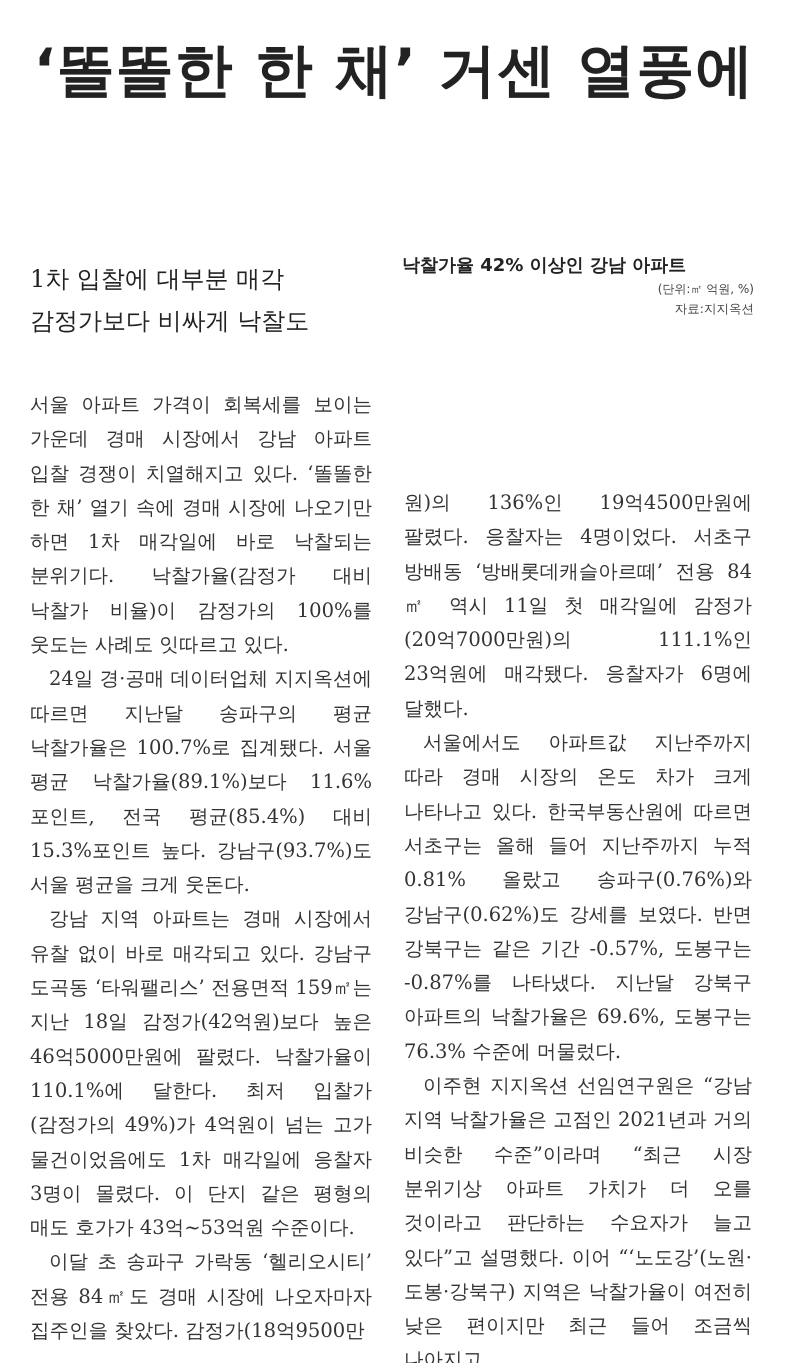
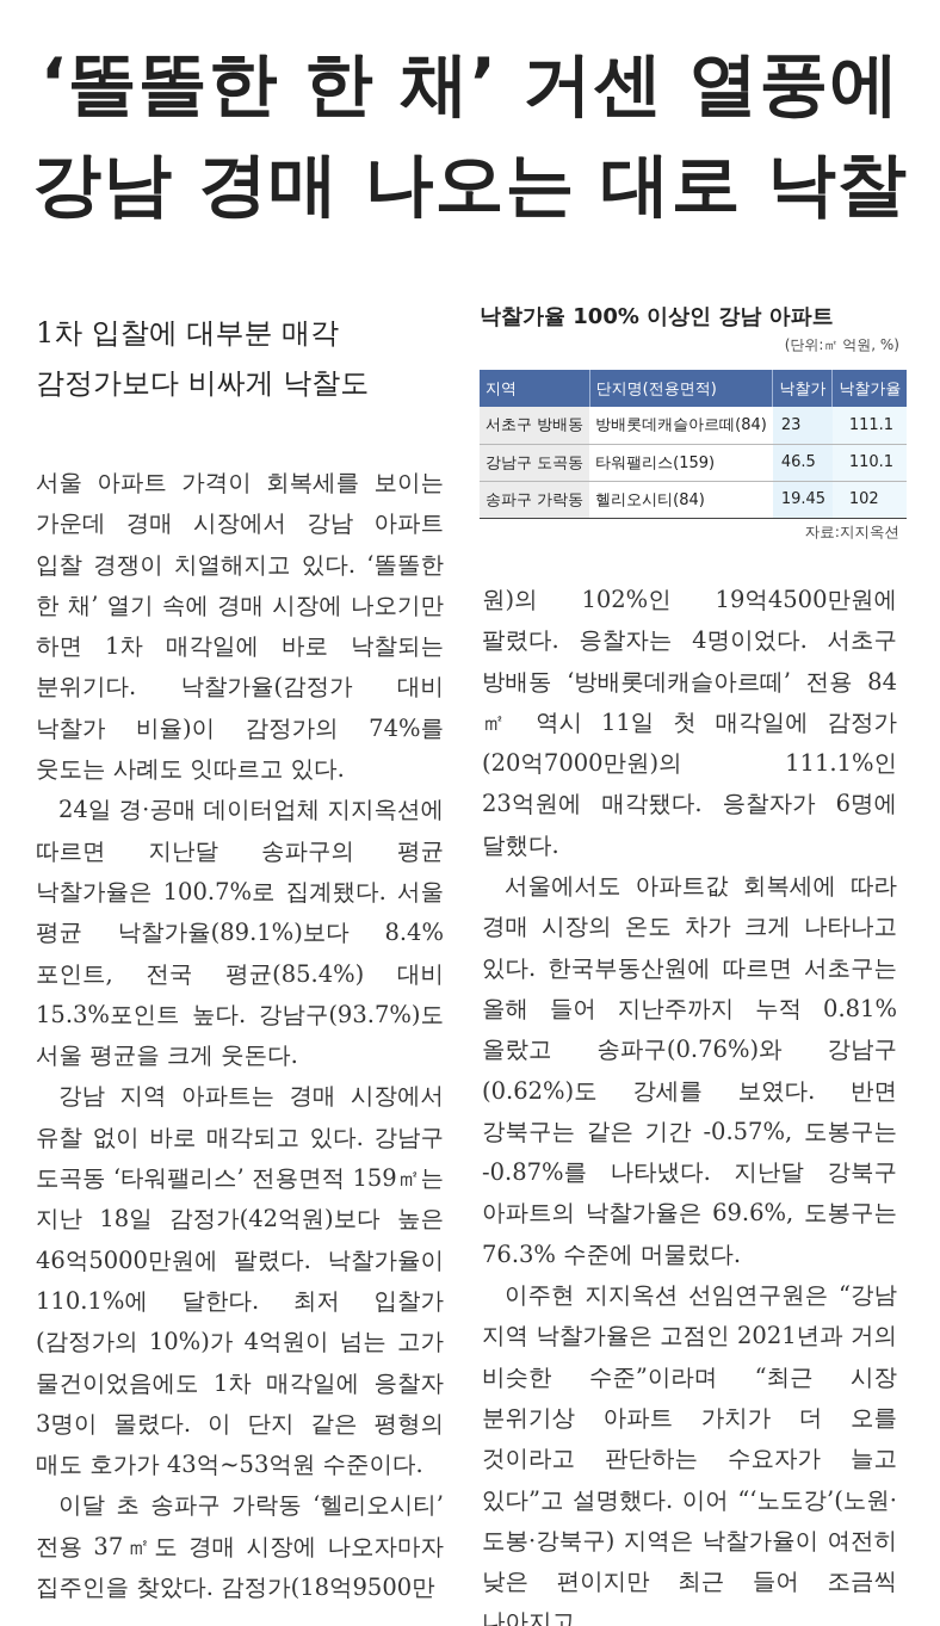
  ‘똘똘한 한 채’ 거센 열풍에
+ 강남 경매 나오는 대로 낙찰
  1차 입찰에 대부분 매각
  감정가보다 비싸게 낙찰도
- 낙찰가율 42% 이상인 강남 아파트
+ 낙찰가율 100% 이상인 강남 아파트
  (단위:㎡ 억원, %)
+ 지역	단지명(전용면적)	낙찰가	낙찰가율
+ 서초구 방배동	방배롯데캐슬아르떼(84)	23	111.1
+ 강남구 도곡동	타워팰리스(159)	46.5	110.1
+ 송파구 가락동	헬리오시티(84)	19.45	102
  자료:지지옥션
- 서울 아파트 가격이 회복세를 보이는 가운데 경매 시장에서 강남 아파트 입찰 경쟁이 치열해지고 있다. ‘똘똘한 한 채’ 열기 속에 경매 시장에 나오기만 하면 1차 매각일에 바로 낙찰되는 분위기다. 낙찰가율(감정가 대비 낙찰가 비율)이 감정가의 100%를 웃도는 사례도 잇따르고 있다.
+ 서울 아파트 가격이 회복세를 보이는 가운데 경매 시장에서 강남 아파트 입찰 경쟁이 치열해지고 있다. ‘똘똘한 한 채’ 열기 속에 경매 시장에 나오기만 하면 1차 매각일에 바로 낙찰되는 분위기다. 낙찰가율(감정가 대비 낙찰가 비율)이 감정가의 74%를 웃도는 사례도 잇따르고 있다.
- 24일 경·공매 데이터업체 지지옥션에 따르면 지난달 송파구의 평균 낙찰가율은 100.7%로 집계됐다. 서울 평균 낙찰가율(89.1%)보다 11.6%포인트, 전국 평균(85.4%) 대비 15.3%포인트 높다. 강남구(93.7%)도 서울 평균을 크게 웃돈다.
+ 24일 경·공매 데이터업체 지지옥션에 따르면 지난달 송파구의 평균 낙찰가율은 100.7%로 집계됐다. 서울 평균 낙찰가율(89.1%)보다 8.4%포인트, 전국 평균(85.4%) 대비 15.3%포인트 높다. 강남구(93.7%)도 서울 평균을 크게 웃돈다.
- 강남 지역 아파트는 경매 시장에서 유찰 없이 바로 매각되고 있다. 강남구 도곡동 ‘타워팰리스’ 전용면적 159㎡는 지난 18일 감정가(42억원)보다 높은 46억5000만원에 팔렸다. 낙찰가율이 110.1%에 달한다. 최저 입찰가(감정가의 49%)가 4억원이 넘는 고가 물건이었음에도 1차 매각일에 응찰자 3명이 몰렸다. 이 단지 같은 평형의 매도 호가가 43억~53억원 수준이다.
+ 강남 지역 아파트는 경매 시장에서 유찰 없이 바로 매각되고 있다. 강남구 도곡동 ‘타워팰리스’ 전용면적 159㎡는 지난 18일 감정가(42억원)보다 높은 46억5000만원에 팔렸다. 낙찰가율이 110.1%에 달한다. 최저 입찰가(감정가의 10%)가 4억원이 넘는 고가 물건이었음에도 1차 매각일에 응찰자 3명이 몰렸다. 이 단지 같은 평형의 매도 호가가 43억~53억원 수준이다.
- 이달 초 송파구 가락동 ‘헬리오시티’ 전용 84㎡도 경매 시장에 나오자마자 집주인을 찾았다. 감정가(18억9500만
+ 이달 초 송파구 가락동 ‘헬리오시티’ 전용 37㎡도 경매 시장에 나오자마자 집주인을 찾았다. 감정가(18억9500만
- 원)의 136%인 19억4500만원에 팔렸다. 응찰자는 4명이었다. 서초구 방배동 ‘방배롯데캐슬아르떼’ 전용 84㎡ 역시 11일 첫 매각일에 감정가(20억7000만원)의 111.1%인 23억원에 매각됐다. 응찰자가 6명에 달했다.
+ 원)의 102%인 19억4500만원에 팔렸다. 응찰자는 4명이었다. 서초구 방배동 ‘방배롯데캐슬아르떼’ 전용 84㎡ 역시 11일 첫 매각일에 감정가(20억7000만원)의 111.1%인 23억원에 매각됐다. 응찰자가 6명에 달했다.
- 서울에서도 아파트값 지난주까지 따라 경매 시장의 온도 차가 크게 나타나고 있다. 한국부동산원에 따르면 서초구는 올해 들어 지난주까지 누적 0.81% 올랐고 송파구(0.76%)와 강남구(0.62%)도 강세를 보였다. 반면 강북구는 같은 기간 -0.57%, 도봉구는 -0.87%를 나타냈다. 지난달 강북구 아파트의 낙찰가율은 69.6%, 도봉구는 76.3% 수준에 머물렀다.
+ 서울에서도 아파트값 회복세에 따라 경매 시장의 온도 차가 크게 나타나고 있다. 한국부동산원에 따르면 서초구는 올해 들어 지난주까지 누적 0.81% 올랐고 송파구(0.76%)와 강남구(0.62%)도 강세를 보였다. 반면 강북구는 같은 기간 -0.57%, 도봉구는 -0.87%를 나타냈다. 지난달 강북구 아파트의 낙찰가율은 69.6%, 도봉구는 76.3% 수준에 머물렀다.
  이주현 지지옥션 선임연구원은 “강남 지역 낙찰가율은 고점인 2021년과 거의 비슷한 수준”이라며 “최근 시장 분위기상 아파트 가치가 더 오를 것이라고 판단하는 수요자가 늘고 있다”고 설명했다. 이어 “‘노도강’(노원·도봉·강북구) 지역은 낙찰가율이 여전히 낮은 편이지만 최근 들어 조금씩 나아지고
